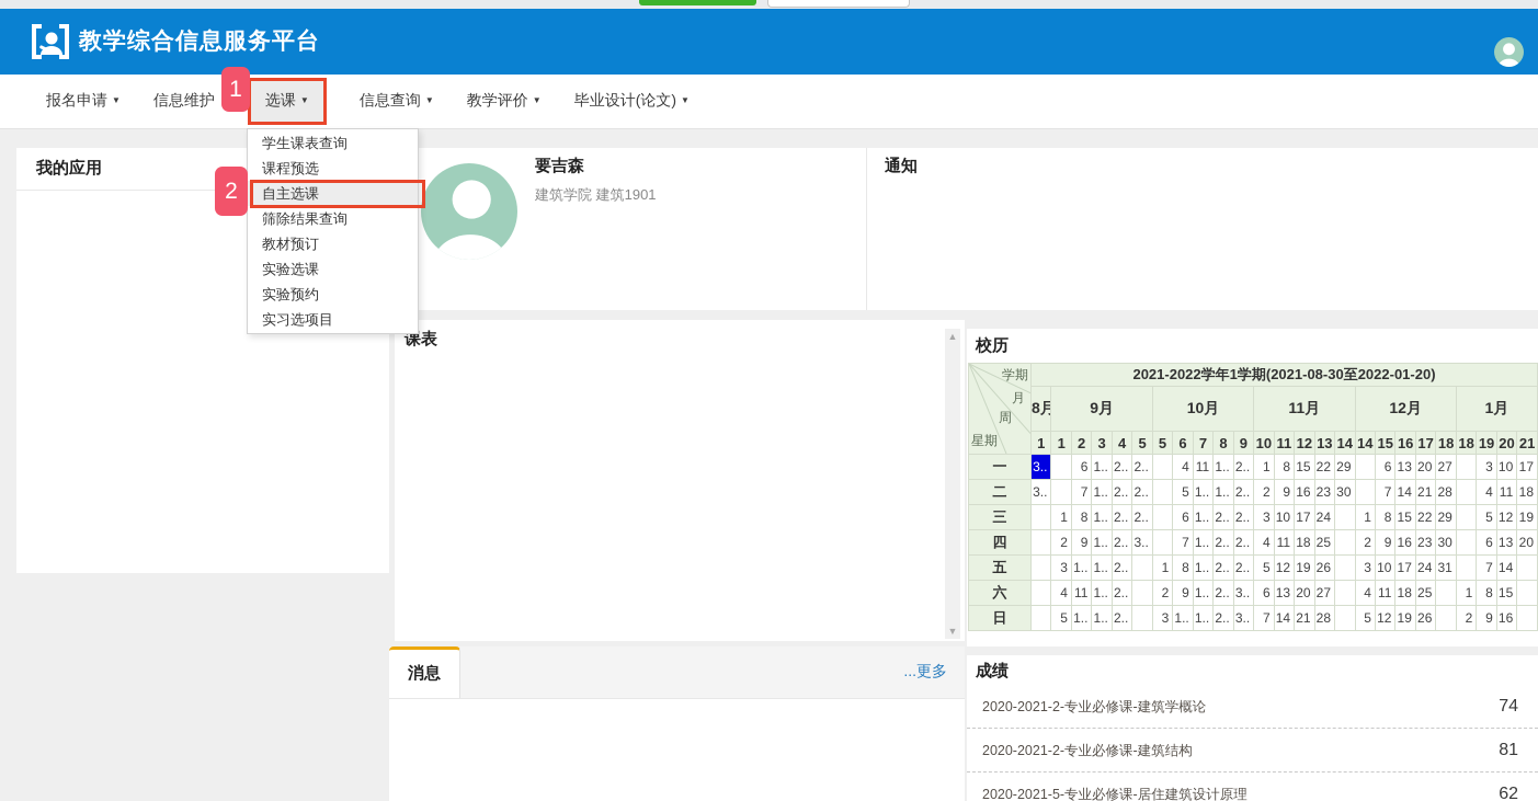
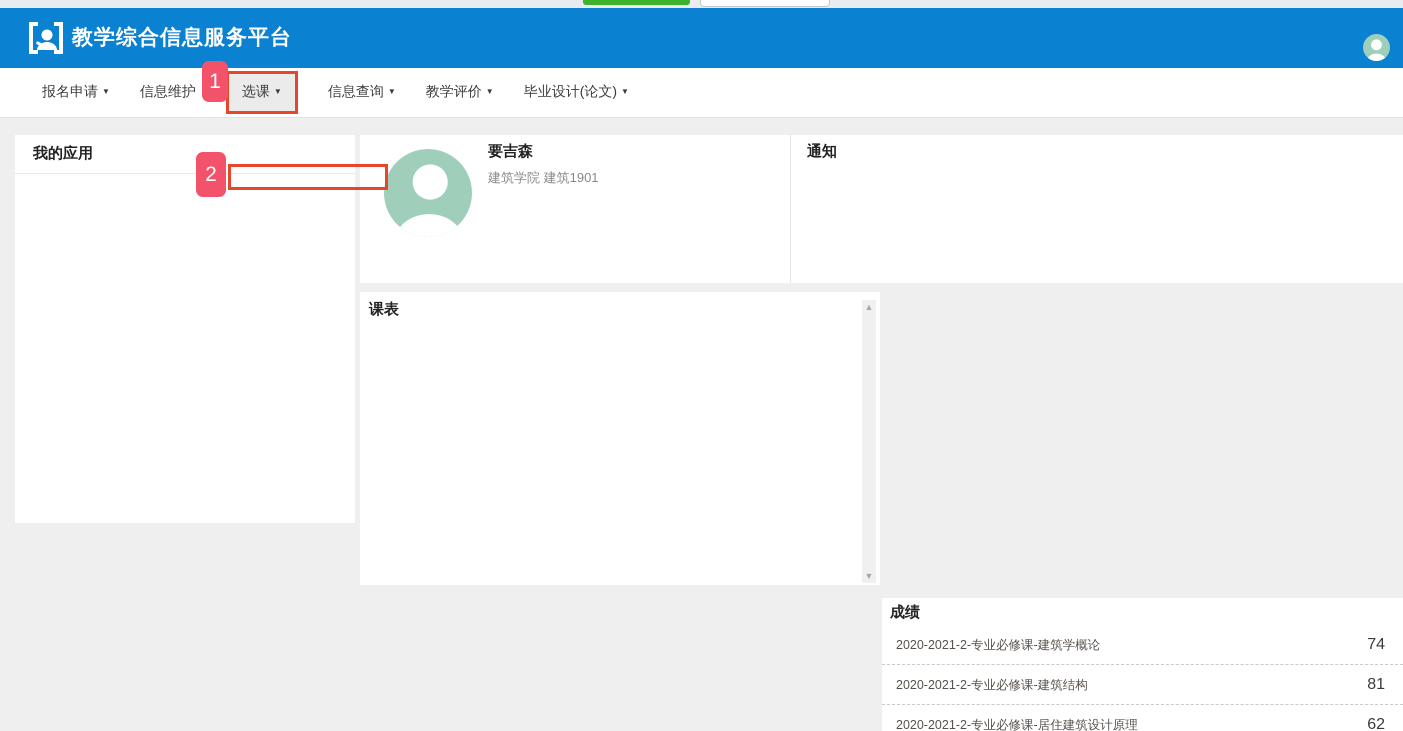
  教学综合信息服务平台
  报名申请 ▼
  信息维护
  选课 ▼
  信息查询 ▼
  教学评价 ▼
  毕业设计(论文) ▼
  1
- 学生课表查询
- 课程预选
- 自主选课
- 筛除结果查询
- 教材预订
- 实验选课
- 实验预约
- 实习选项目
  2
  我的应用
  要吉森
  建筑学院 建筑1901
  通知
  课表
  ▲
  ▼
- 校历
- 学期月周星期	2021-2022学年1学期(2021-08-30至2022-01-20)
- 8月	9月	10月	11月	12月	1月
- 1	1	2	3	4	5	5	6	7	8	9	10	11	12	13	14	14	15	16	17	18	18	19	20	21
- 一	3..		6	1..	2..	2..		4	11	1..	2..	1	8	15	22	29		6	13	20	27		3	10	17
- 二	3..		7	1..	2..	2..		5	1..	1..	2..	2	9	16	23	30		7	14	21	28		4	11	18
- 三		1	8	1..	2..	2..		6	1..	2..	2..	3	10	17	24		1	8	15	22	29		5	12	19
- 四		2	9	1..	2..	3..		7	1..	2..	2..	4	11	18	25		2	9	16	23	30		6	13	20
- 五		3	1..	1..	2..		1	8	1..	2..	2..	5	12	19	26		3	10	17	24	31		7	14
- 六		4	11	1..	2..		2	9	1..	2..	3..	6	13	20	27		4	11	18	25		1	8	15
- 日		5	1..	1..	2..		3	1..	1..	2..	3..	7	14	21	28		5	12	19	26		2	9	16
- 消息
- ...更多
  成绩
  2020-2021-2-专业必修课-建筑学概论
  74
  2020-2021-2-专业必修课-建筑结构
  81
- 2020-2021-5-专业必修课-居住建筑设计原理
+ 2020-2021-2-专业必修课-居住建筑设计原理
  62
